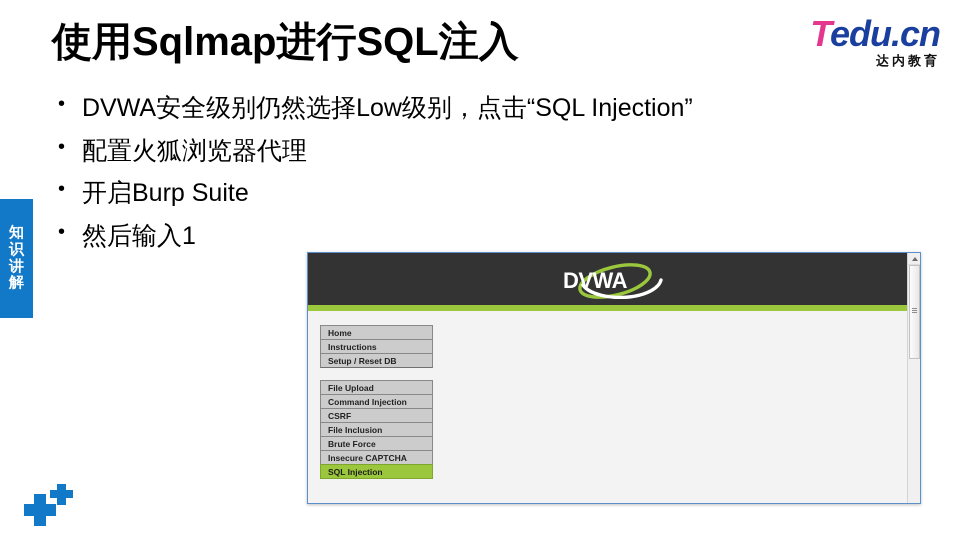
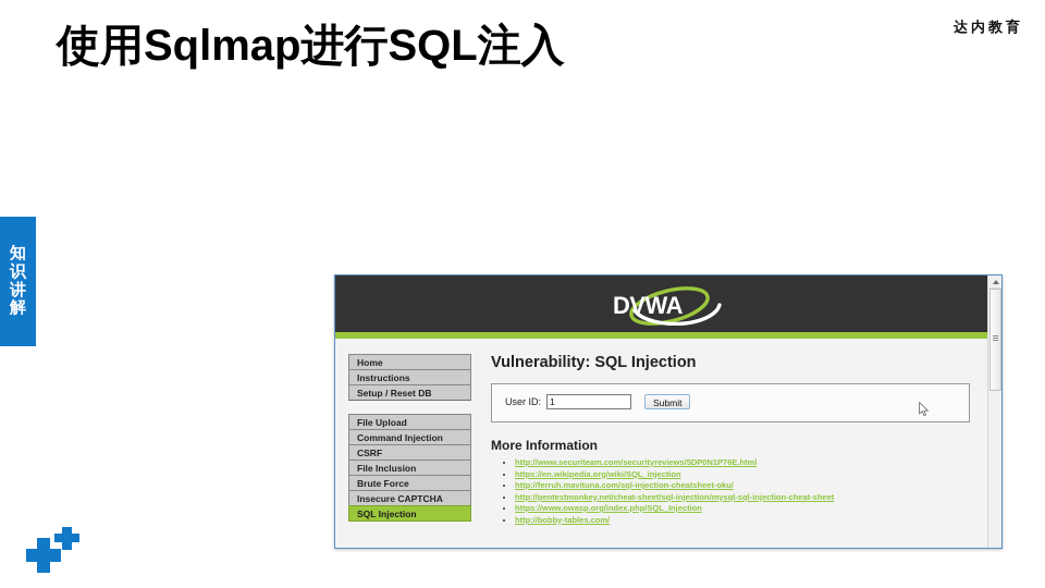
- Tedu.cn
  达内教育
  使用Sqlmap进行SQL注入
- DVWA安全级别仍然选择Low级别，点击“SQL Injection”
- 配置火狐浏览器代理
- 开启Burp Suite
- 然后输入1
  知
  识
  讲
  解
  DVWA
  Home
  Instructions
  Setup / Reset DB
  File Upload
  Command Injection
  CSRF
  File Inclusion
  Brute Force
  Insecure CAPTCHA
  SQL Injection
+ Vulnerability: SQL Injection
+ User ID:
+ 1
+ Submit
+ More Information
+ http://www.securiteam.com/securityreviews/5DP0N1P76E.html
+ https://en.wikipedia.org/wiki/SQL_injection
+ http://ferruh.mavituna.com/sql-injection-cheatsheet-oku/
+ http://pentestmonkey.net/cheat-sheet/sql-injection/mysql-sql-injection-cheat-sheet
+ https://www.owasp.org/index.php/SQL_Injection
+ http://bobby-tables.com/
